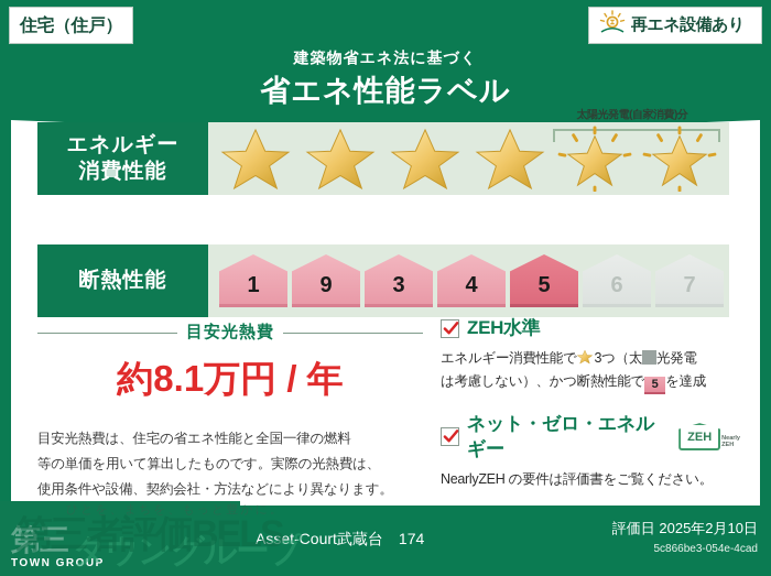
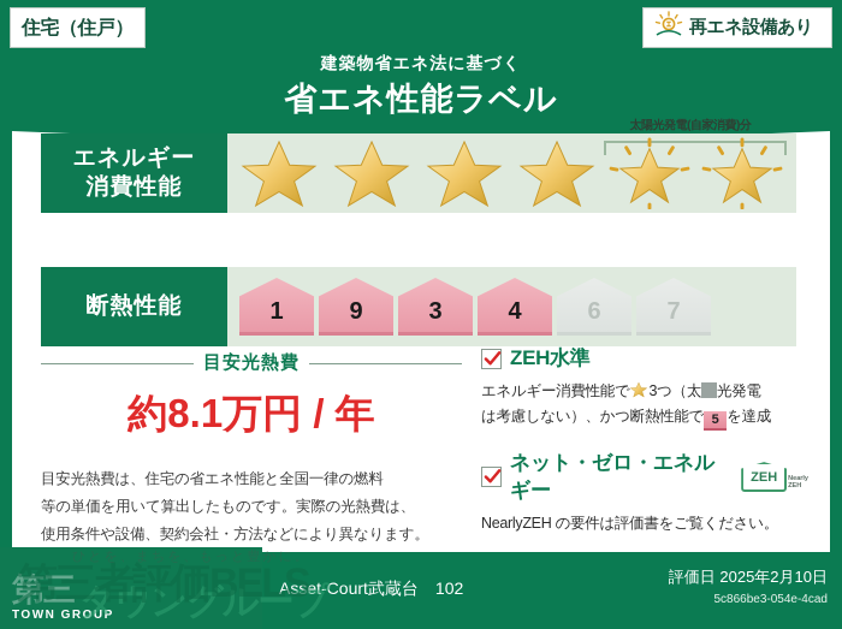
  住宅（住戸）
  再エネ設備あり
  建築物省エネ法に基づく
  省エネ性能ラベル
  エネルギー
  消費性能
  太陽光発電(自家消費)分
  断熱性能
  1
  9
  3
  4
- 5
  6
  7
  目安光熱費
  約8.1万円 / 年
  目安光熱費は、住宅の省エネ性能と全国一律の燃料
  等の単価を用いて算出したものです。実際の光熱費は、
  使用条件や設備、契約会社・方法などにより異なります。
  ZEH水準
  エネルギー消費性能で 3つ（太 光発電
  は考慮しない）、かつ断熱性能で 5 を達成
  ネット・ゼロ・エネルギー
  ZEH
  NearlyZEH の要件は評価書をご覧ください。
- Asset-Court武蔵台 174
+ Asset-Court武蔵台 102
  評価日 2025年2月10日
  5c866be3-054e-4cad
  第三
  TOWN GROUP
  ひとを、まちを、もっと豊かに。
  タウングループ
  第三者評価BELS
